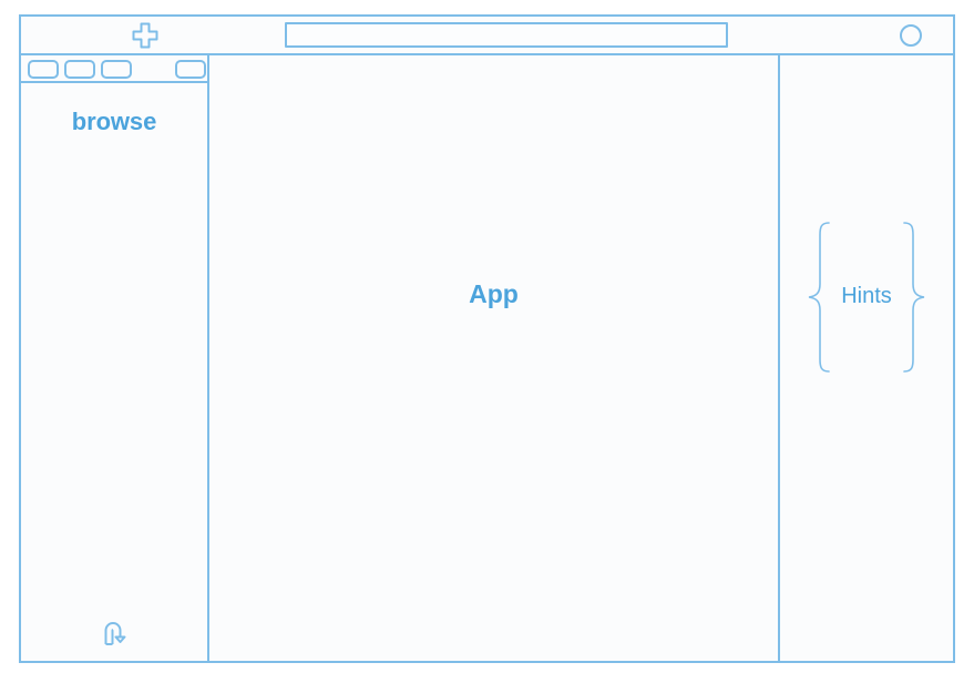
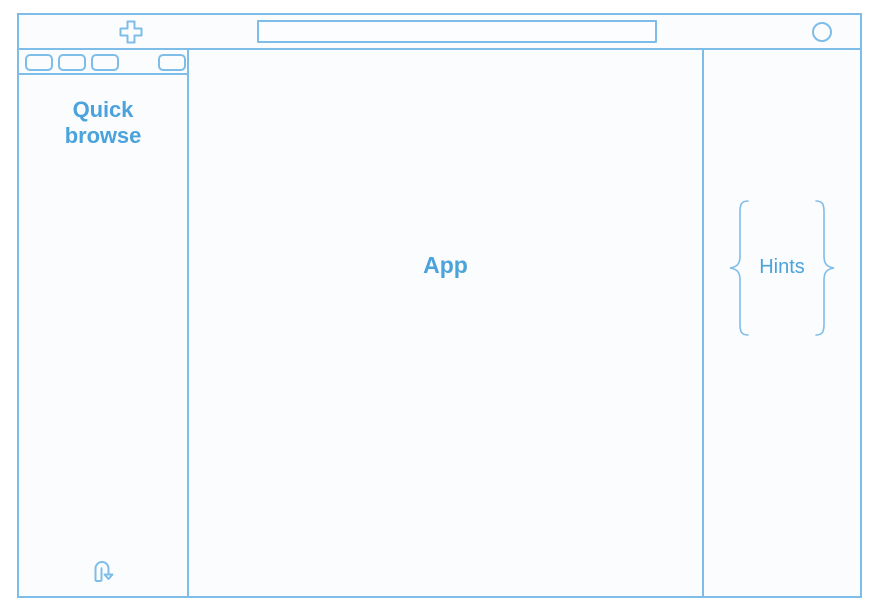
+ Quick
  browse
  App
  Hints
